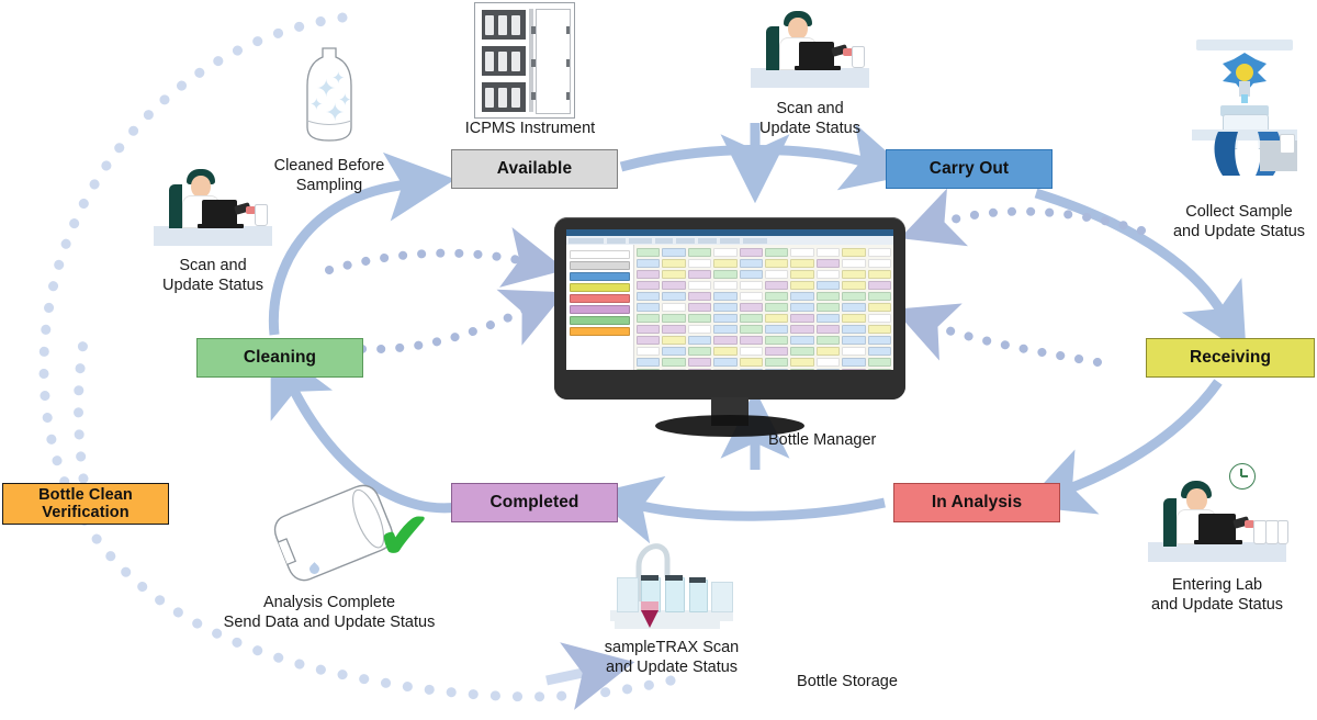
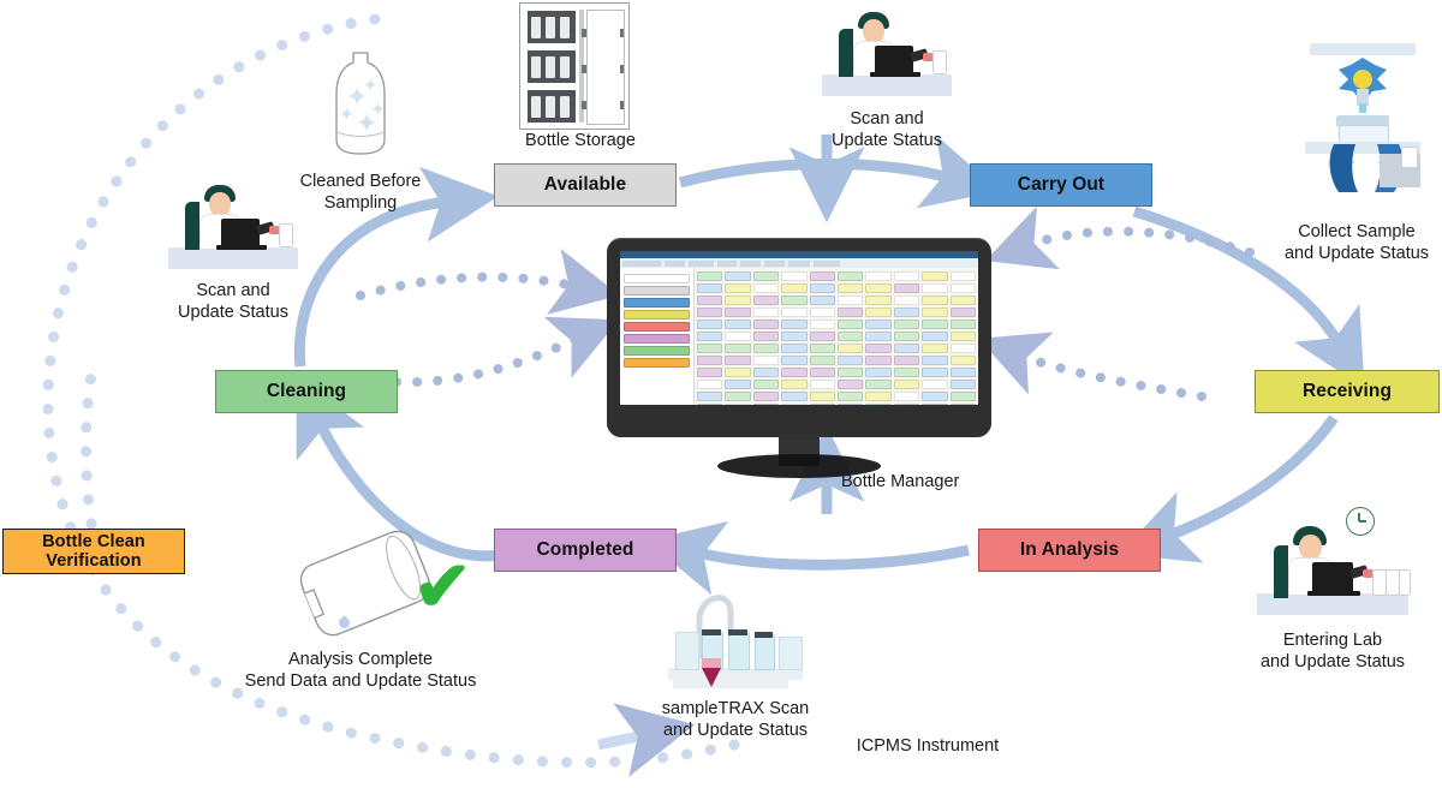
  Bottle Manager
  ✦
  ✦
  ✦
  ✦
  ✦
  ✔
  Available
  Carry Out
  Receiving
  In Analysis
  Completed
  Cleaning
  Bottle Clean
  Verification
- ICPMS Instrument
+ Bottle Storage
  Cleaned Before
  Sampling
  Scan and
  Update Status
  Scan and
  Update Status
  Collect Sample
  and Update Status
  Entering Lab
  and Update Status
  sampleTRAX Scan
  and Update Status
- Bottle Storage
+ ICPMS Instrument
  Analysis Complete
  Send Data and Update Status
